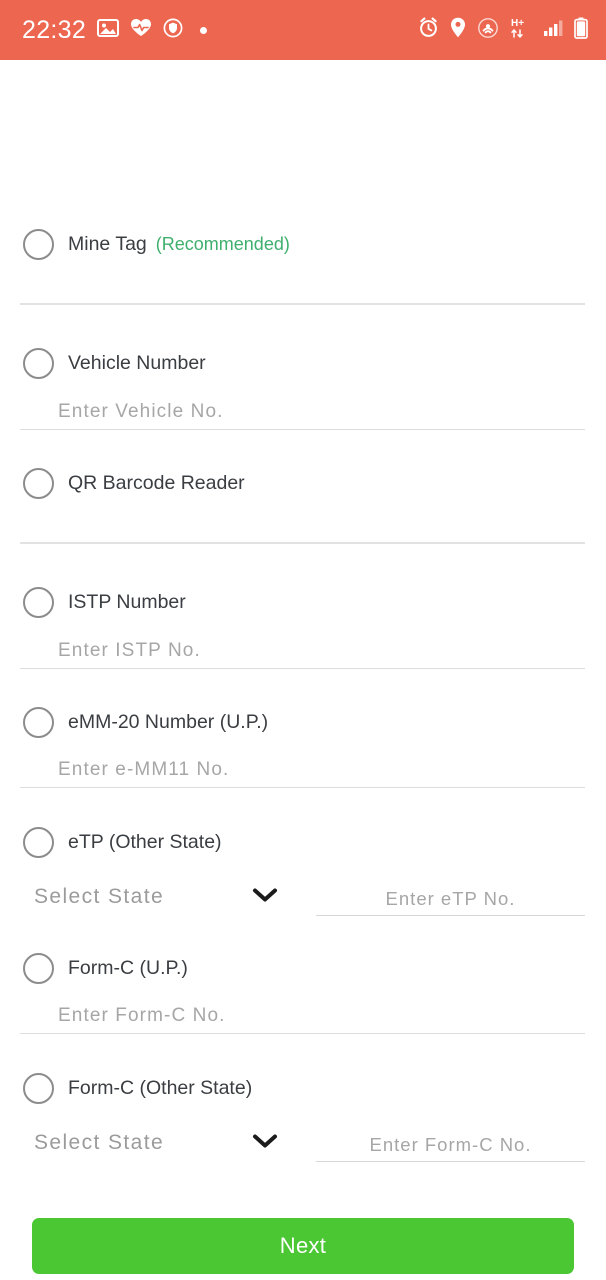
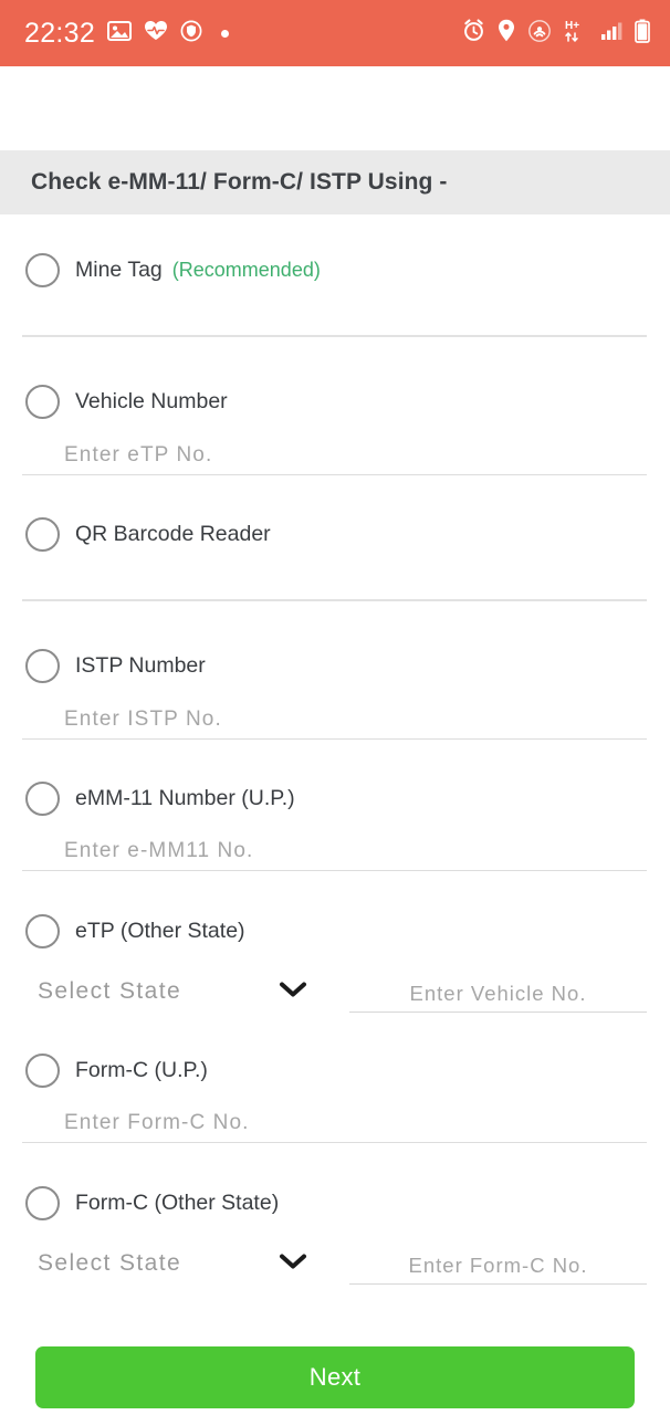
  22:32
  H+
+ Check e-MM-11/ Form-C/ ISTP Using -
  Mine Tag
  (Recommended)
  Vehicle Number
- Enter Vehicle No.
+ Enter eTP No.
  QR Barcode Reader
  ISTP Number
  Enter ISTP No.
- eMM-20 Number (U.P.)
+ eMM-11 Number (U.P.)
  Enter e-MM11 No.
  eTP (Other State)
  Select State
- Enter eTP No.
+ Enter Vehicle No.
  Form-C (U.P.)
  Enter Form-C No.
  Form-C (Other State)
  Select State
  Enter Form-C No.
  Next
